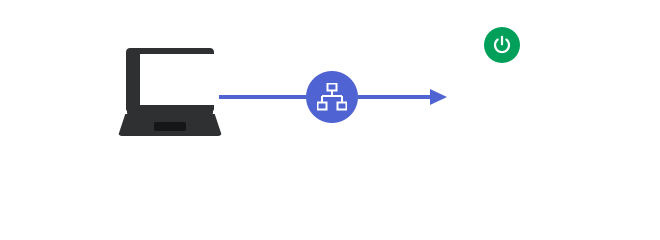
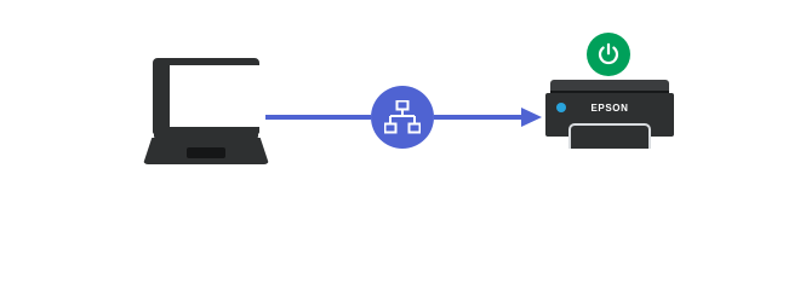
+ EPSON
